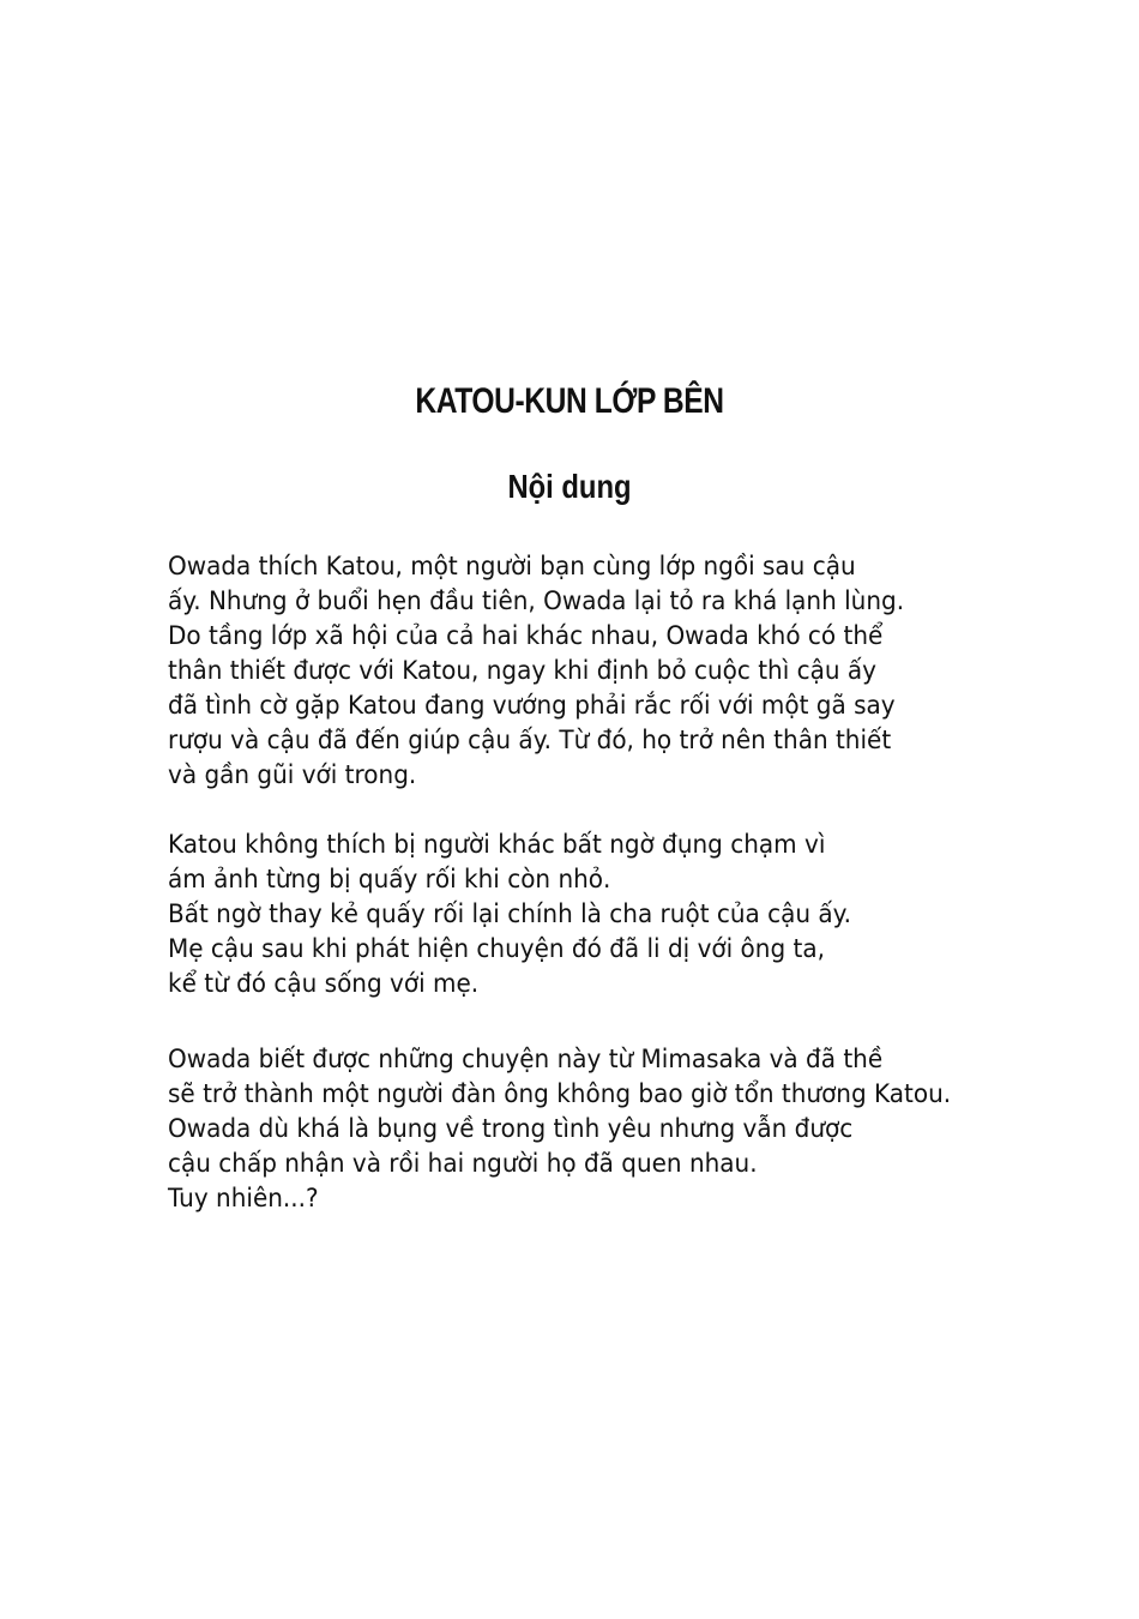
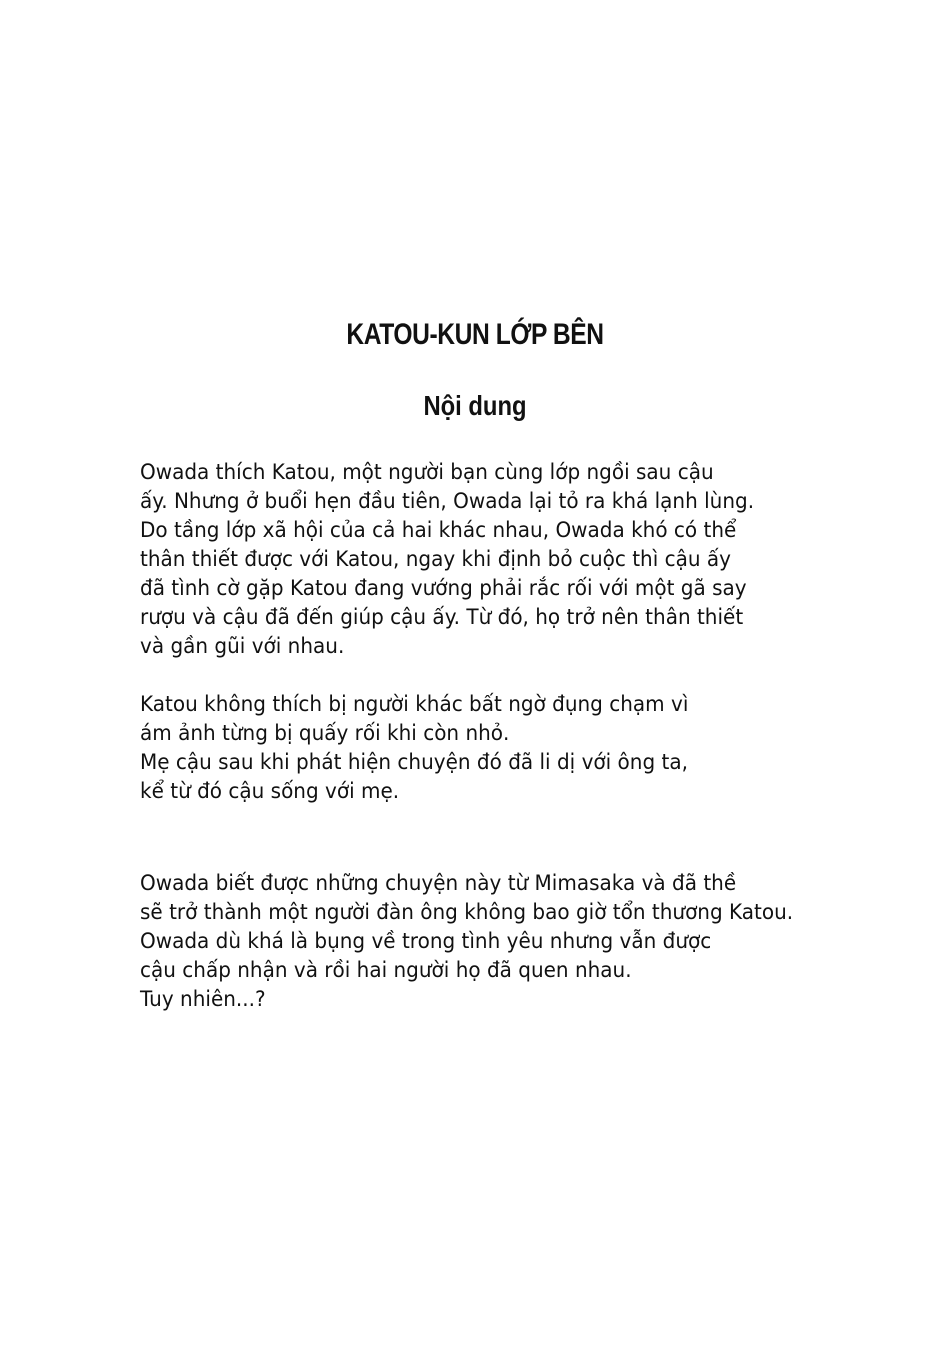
  KATOU-KUN LỚP BÊN
  Nội dung
  Owada thích Katou, một người bạn cùng lớp ngồi sau cậu
  ấy. Nhưng ở buổi hẹn đầu tiên, Owada lại tỏ ra khá lạnh lùng.
  Do tầng lớp xã hội của cả hai khác nhau, Owada khó có thể
  thân thiết được với Katou, ngay khi định bỏ cuộc thì cậu ấy
  đã tình cờ gặp Katou đang vướng phải rắc rối với một gã say
  rượu và cậu đã đến giúp cậu ấy. Từ đó, họ trở nên thân thiết
- và gần gũi với trong.
+ và gần gũi với nhau.
  Katou không thích bị người khác bất ngờ đụng chạm vì
  ám ảnh từng bị quấy rối khi còn nhỏ.
- Bất ngờ thay kẻ quấy rối lại chính là cha ruột của cậu ấy.
  Mẹ cậu sau khi phát hiện chuyện đó đã li dị với ông ta,
  kể từ đó cậu sống với mẹ.
  Owada biết được những chuyện này từ Mimasaka và đã thề
  sẽ trở thành một người đàn ông không bao giờ tổn thương Katou.
  Owada dù khá là bụng về trong tình yêu nhưng vẫn được
  cậu chấp nhận và rồi hai người họ đã quen nhau.
  Tuy nhiên...?
